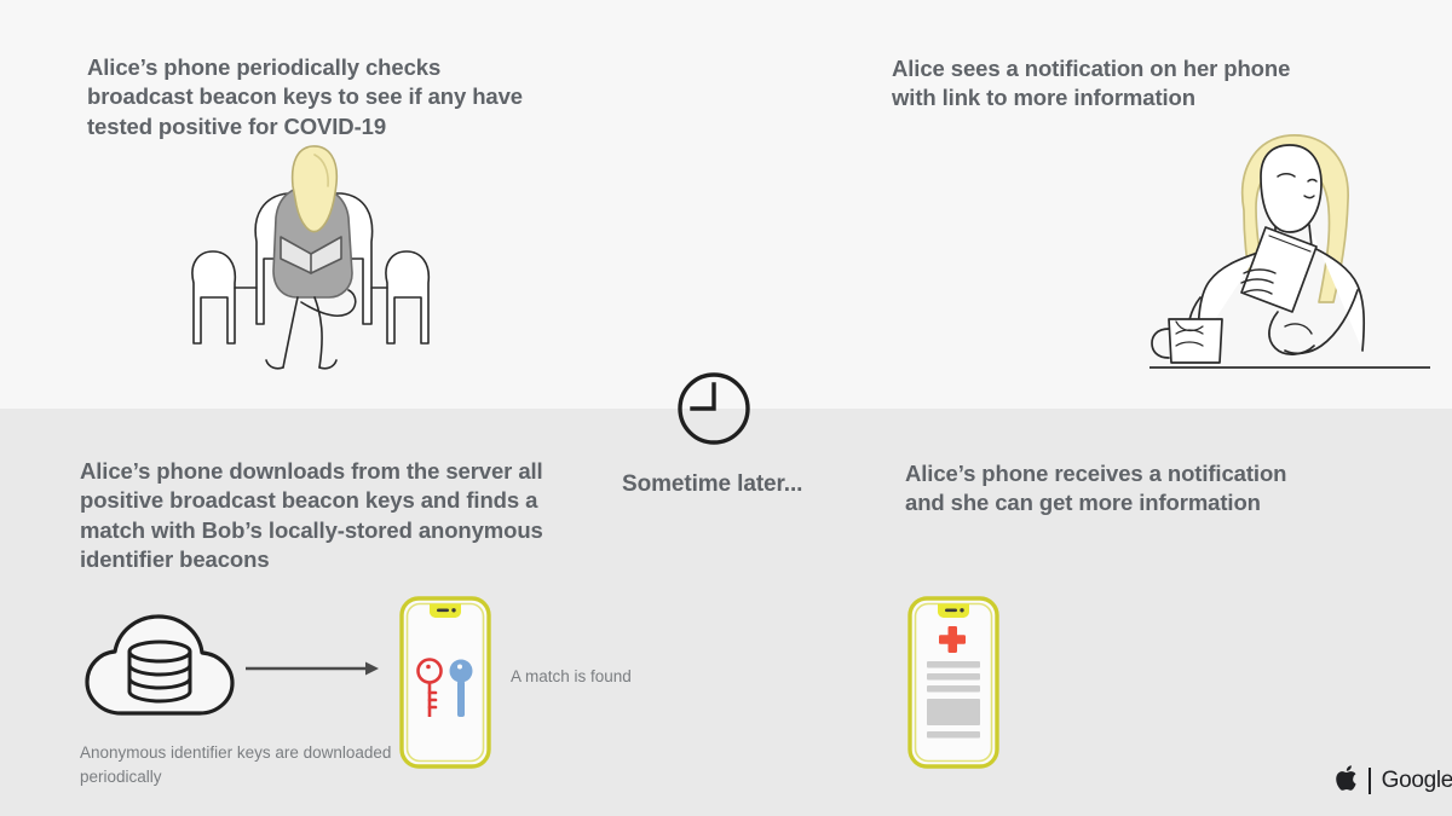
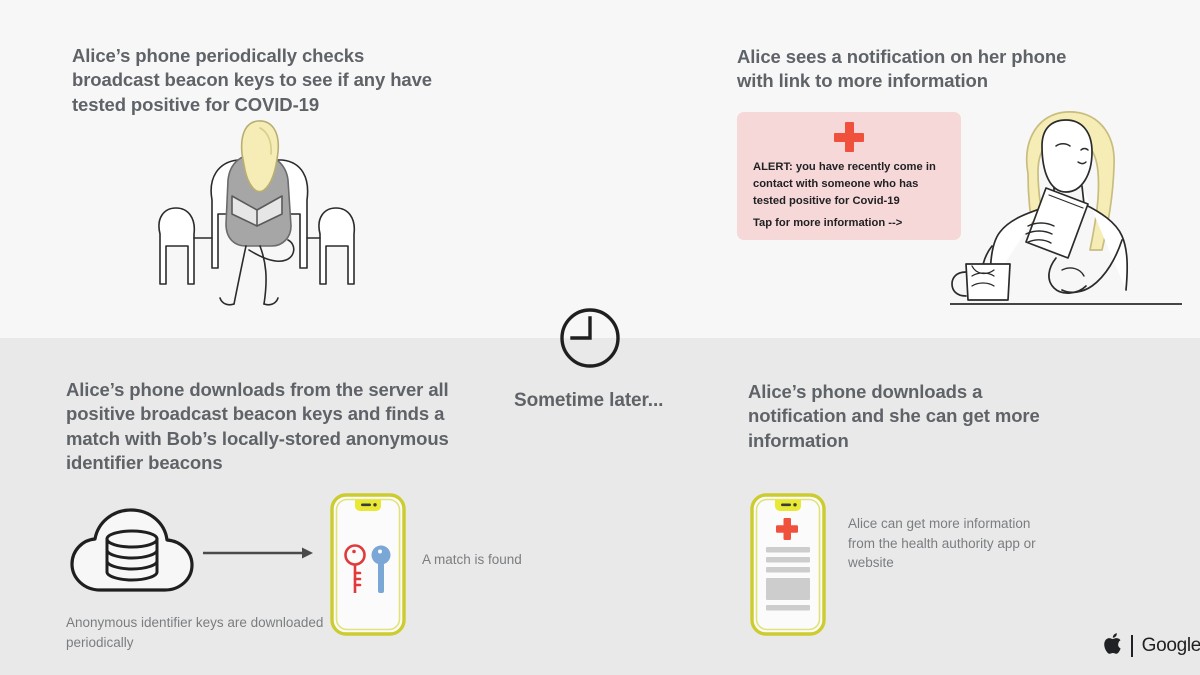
  Alice’s phone periodically checks broadcast beacon keys to see if any have tested positive for COVID-19
  Alice sees a notification on her phone with link to more information
+ ALERT: you have recently come in contact with someone who has tested positive for Covid-19
+ Tap for more information -->
  Sometime later...
  Alice’s phone downloads from the server all positive broadcast beacon keys and finds a match with Bob’s locally-stored anonymous identifier beacons
  Anonymous identifier keys are downloaded periodically
  A match is found
- Alice’s phone receives a notification and she can get more information
+ Alice’s phone downloads a notification and she can get more information
+ Alice can get more information from the health authority app or website
  Google
